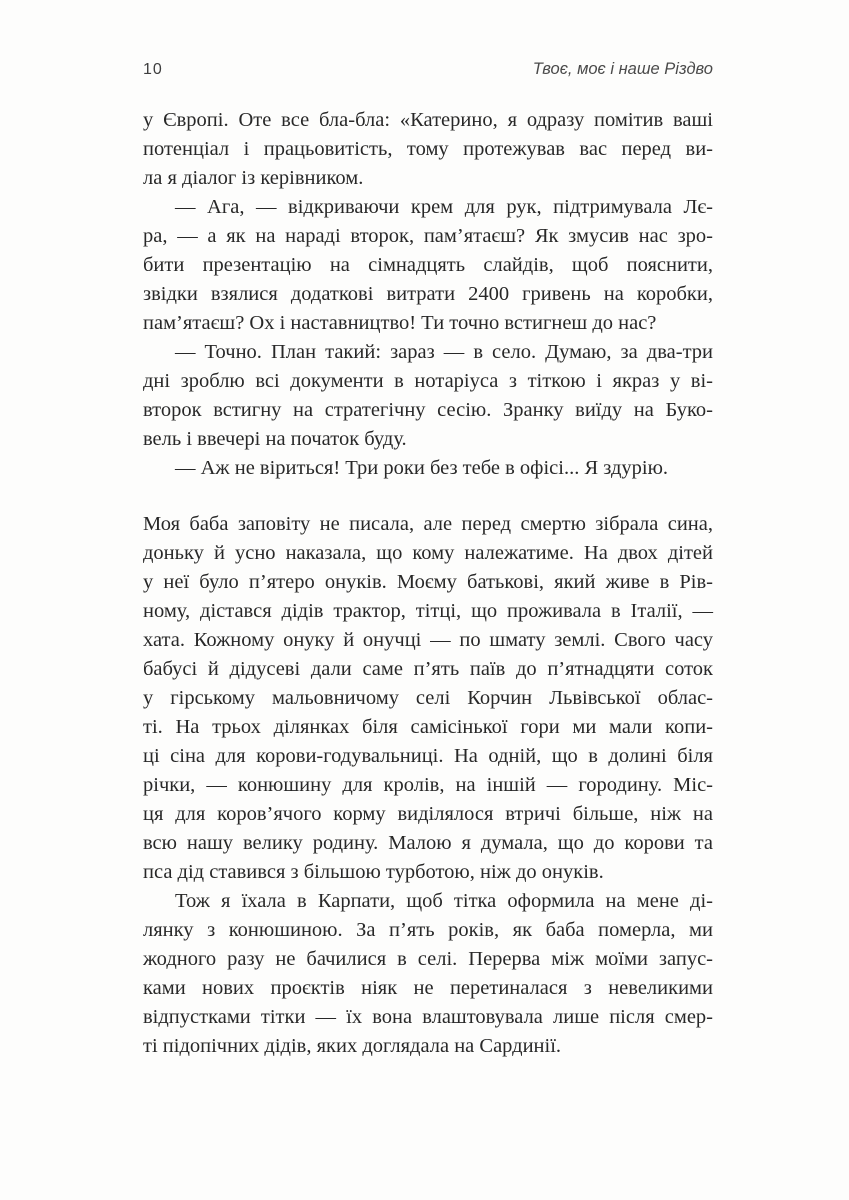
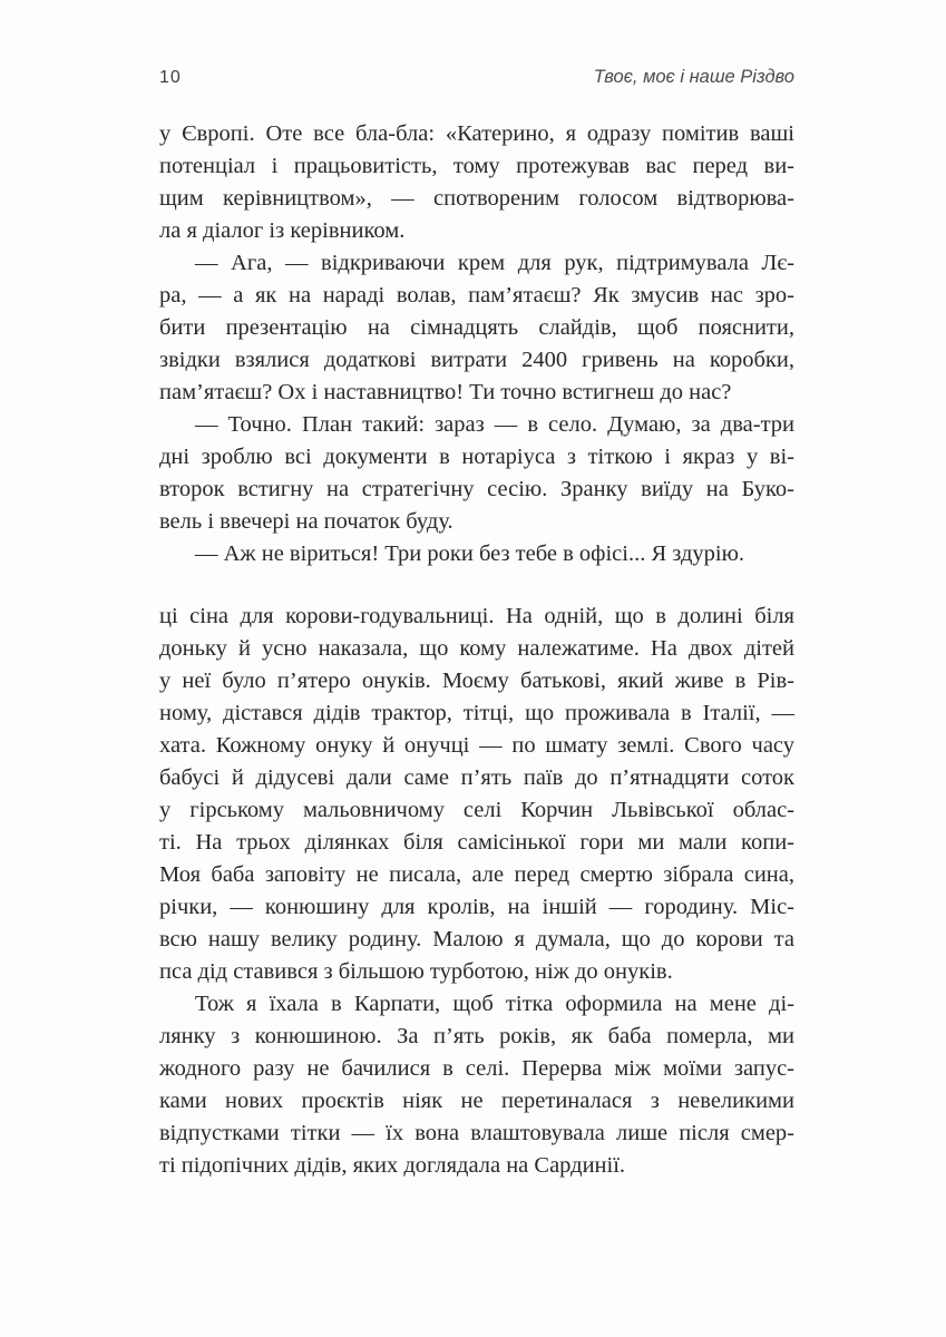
  10
  Твоє, моє і наше Різдво
  у Європі. Оте все бла-бла: «Катерино, я одразу помітив ваші
  потенціал і працьовитість, тому протежував вас перед ви-
+ щим керівництвом», — спотвореним голосом відтворюва-
  ла я діалог із керівником.
  — Ага, — відкриваючи крем для рук, підтримувала Лє-
- ра, — а як на нараді второк, пам’ятаєш? Як змусив нас зро-
+ ра, — а як на нараді волав, пам’ятаєш? Як змусив нас зро-
  бити презентацію на сімнадцять слайдів, щоб пояснити,
  звідки взялися додаткові витрати 2400 гривень на коробки,
  пам’ятаєш? Ох і наставництво! Ти точно встигнеш до нас?
  — Точно. План такий: зараз — в село. Думаю, за два-три
  дні зроблю всі документи в нотаріуса з тіткою і якраз у ві-
  второк встигну на стратегічну сесію. Зранку виїду на Буко-
  вель і ввечері на початок буду.
  — Аж не віриться! Три роки без тебе в офісі... Я здурію.
- Моя баба заповіту не писала, але перед смертю зібрала сина,
+ ці сіна для корови-годувальниці. На одній, що в долині біля
  доньку й усно наказала, що кому належатиме. На двох дітей
  у неї було п’ятеро онуків. Моєму батькові, який живе в Рів-
  ному, дістався дідів трактор, тітці, що проживала в Італії, —
  хата. Кожному онуку й онучці — по шмату землі. Свого часу
  бабусі й дідусеві дали саме п’ять паїв до п’ятнадцяти соток
  у гірському мальовничому селі Корчин Львівської облас-
  ті. На трьох ділянках біля самісінької гори ми мали копи-
- ці сіна для корови-годувальниці. На одній, що в долині біля
+ Моя баба заповіту не писала, але перед смертю зібрала сина,
  річки, — конюшину для кролів, на іншій — городину. Міс-
- ця для коров’ячого корму виділялося втричі більше, ніж на
  всю нашу велику родину. Малою я думала, що до корови та
  пса дід ставився з більшою турботою, ніж до онуків.
  Тож я їхала в Карпати, щоб тітка оформила на мене ді-
  лянку з конюшиною. За п’ять років, як баба померла, ми
  жодного разу не бачилися в селі. Перерва між моїми запус-
  ками нових проєктів ніяк не перетиналася з невеликими
  відпустками тітки — їх вона влаштовувала лише після смер-
  ті підопічних дідів, яких доглядала на Сардинії.
